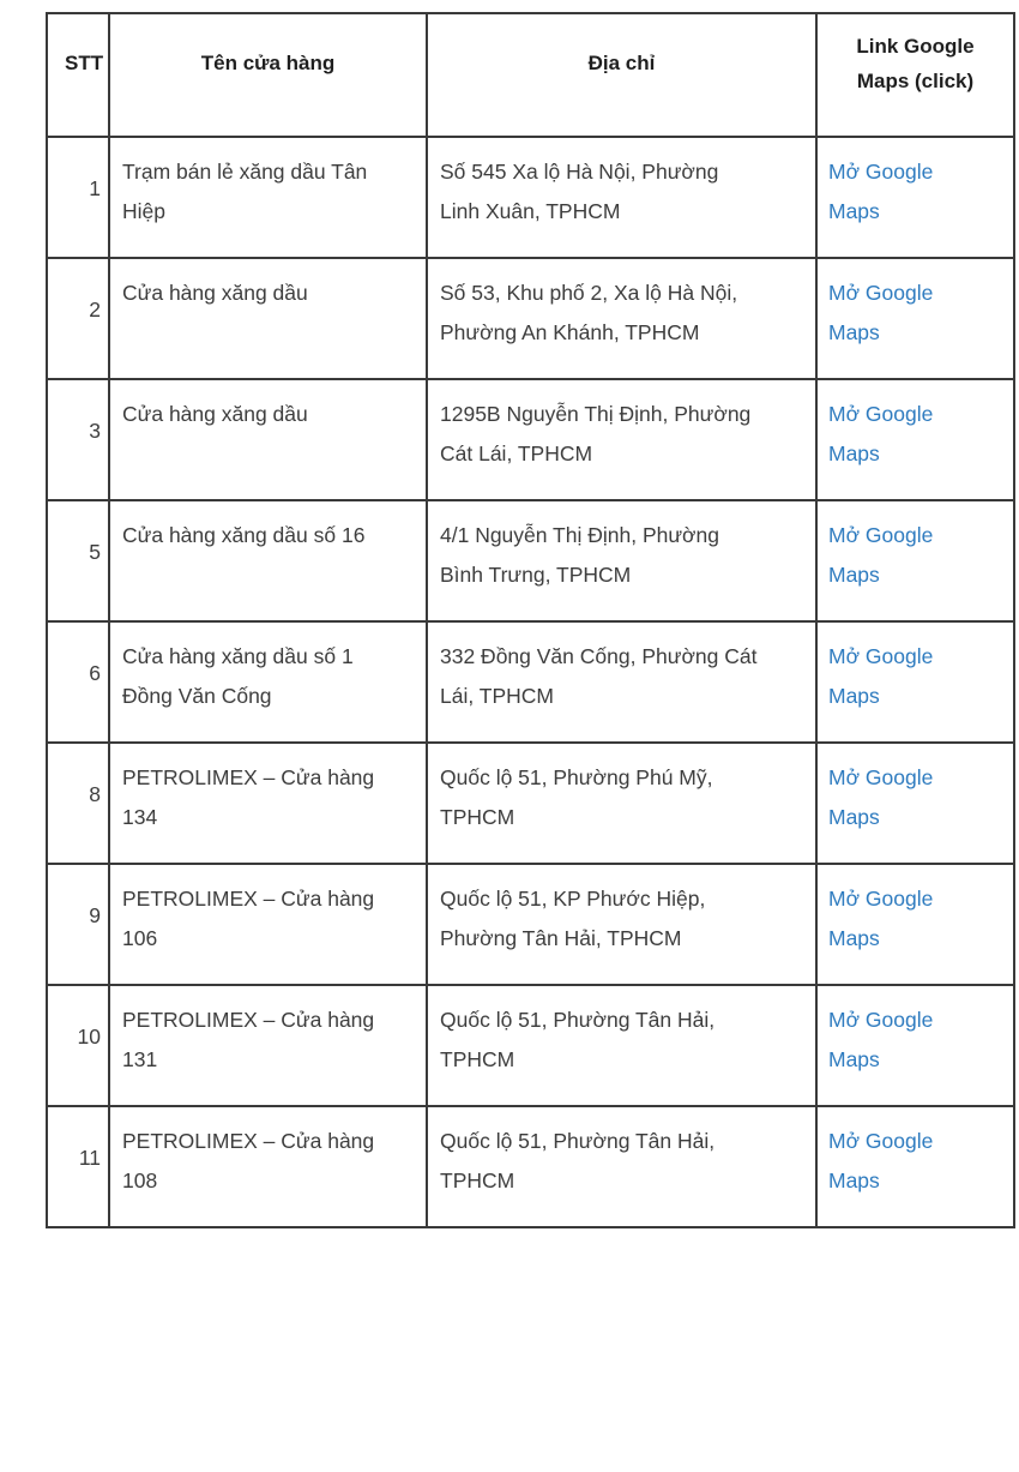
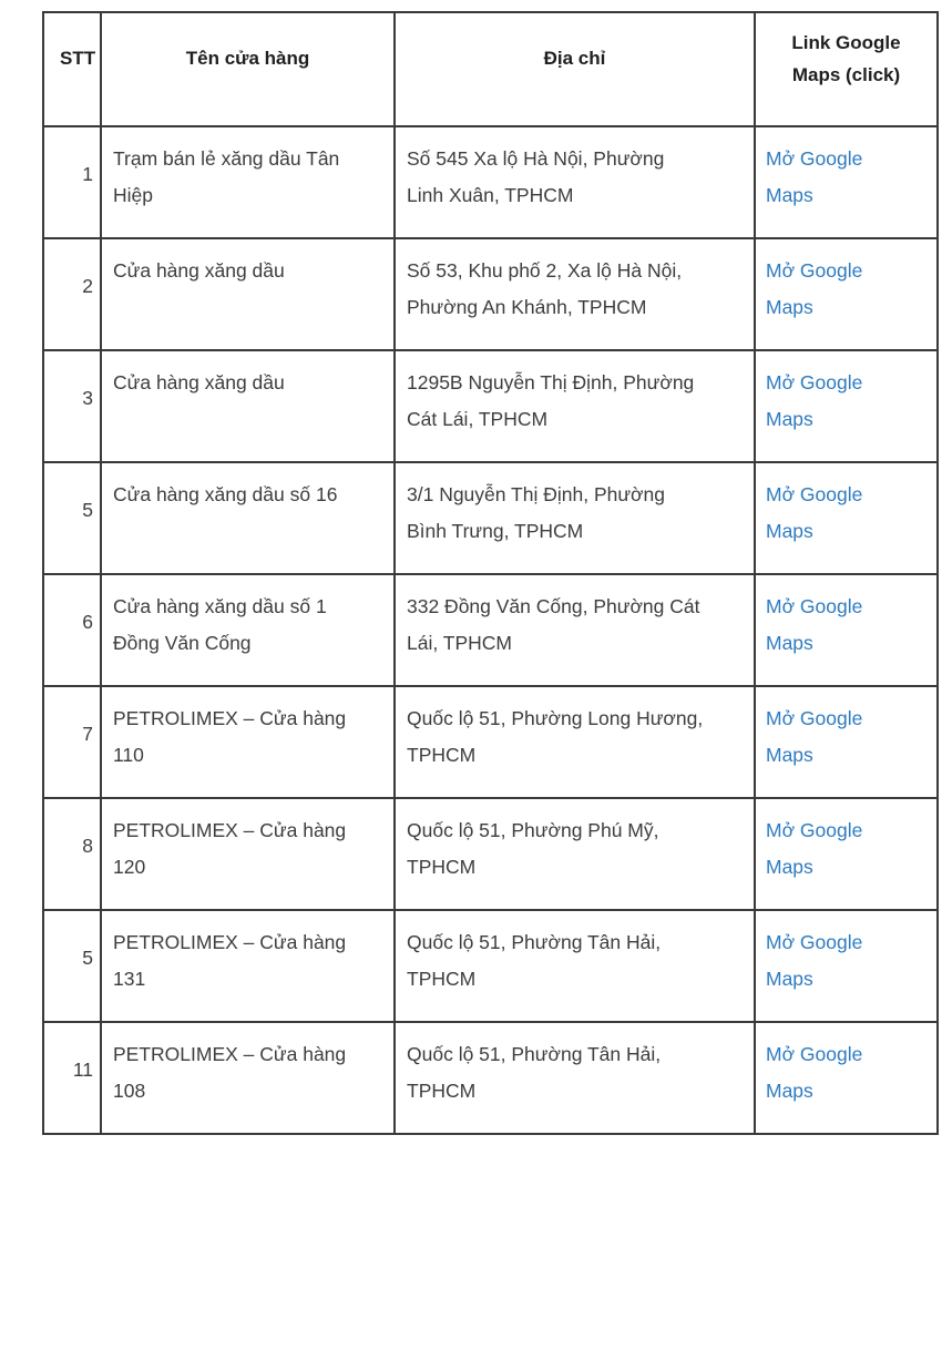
  STT	Tên cửa hàng	Địa chỉ	Link Google Maps (click)
  1	Trạm bán lẻ xăng dầu Tân Hiệp	Số 545 Xa lộ Hà Nội, Phường Linh Xuân, TPHCM	Mở Google Maps
  2	Cửa hàng xăng dầu	Số 53, Khu phố 2, Xa lộ Hà Nội, Phường An Khánh, TPHCM	Mở Google Maps
  3	Cửa hàng xăng dầu	1295B Nguyễn Thị Định, Phường Cát Lái, TPHCM	Mở Google Maps
- 5	Cửa hàng xăng dầu số 16	4/1 Nguyễn Thị Định, Phường Bình Trưng, TPHCM	Mở Google Maps
+ 5	Cửa hàng xăng dầu số 16	3/1 Nguyễn Thị Định, Phường Bình Trưng, TPHCM	Mở Google Maps
  6	Cửa hàng xăng dầu số 1 Đồng Văn Cống	332 Đồng Văn Cống, Phường Cát Lái, TPHCM	Mở Google Maps
+ 7	PETROLIMEX – Cửa hàng 110	Quốc lộ 51, Phường Long Hương, TPHCM	Mở Google Maps
- 8	PETROLIMEX – Cửa hàng 134	Quốc lộ 51, Phường Phú Mỹ, TPHCM	Mở Google Maps
+ 8	PETROLIMEX – Cửa hàng 120	Quốc lộ 51, Phường Phú Mỹ, TPHCM	Mở Google Maps
- 9	PETROLIMEX – Cửa hàng 106	Quốc lộ 51, KP Phước Hiệp, Phường Tân Hải, TPHCM	Mở Google Maps
- 10	PETROLIMEX – Cửa hàng 131	Quốc lộ 51, Phường Tân Hải, TPHCM	Mở Google Maps
+ 5	PETROLIMEX – Cửa hàng 131	Quốc lộ 51, Phường Tân Hải, TPHCM	Mở Google Maps
  11	PETROLIMEX – Cửa hàng 108	Quốc lộ 51, Phường Tân Hải, TPHCM	Mở Google Maps
